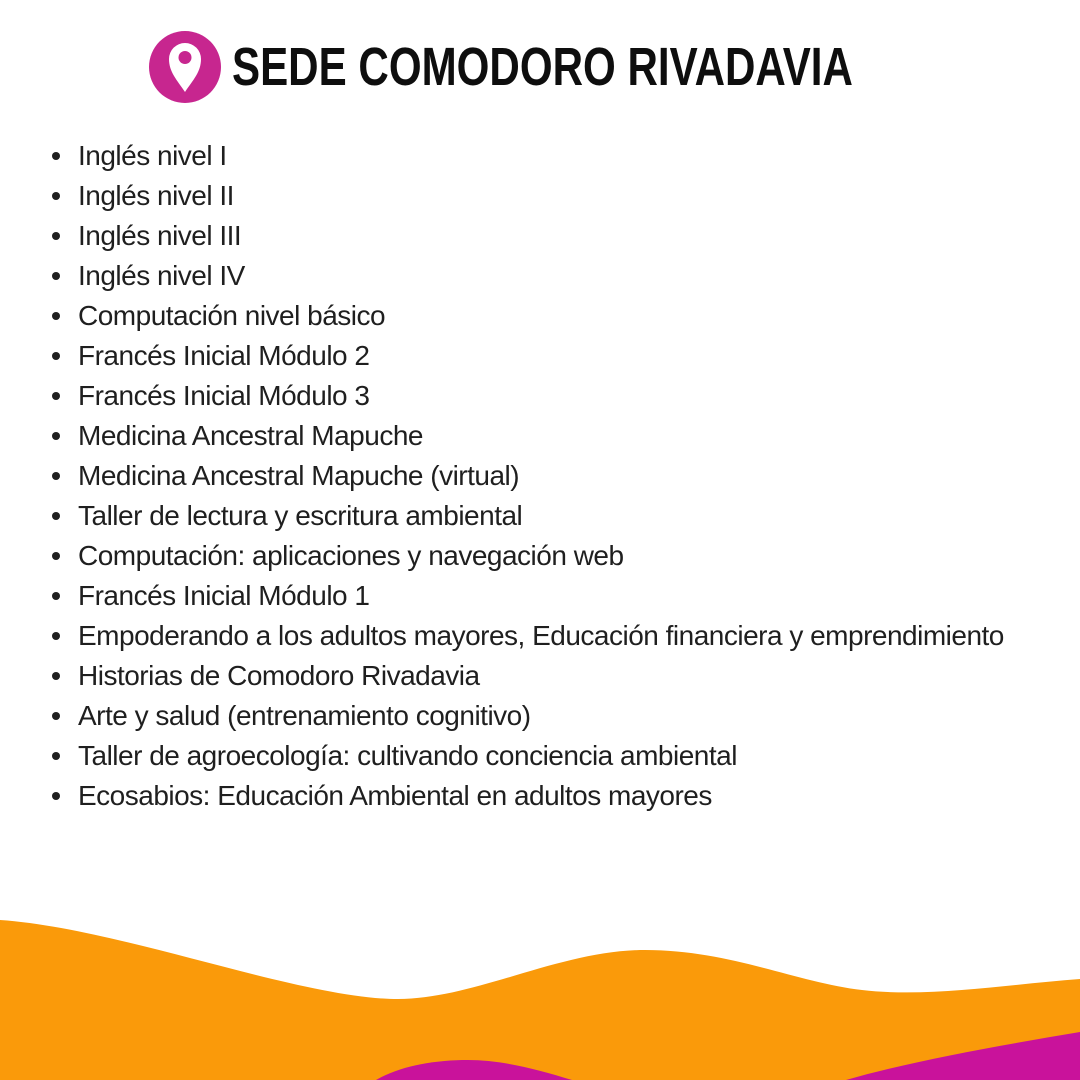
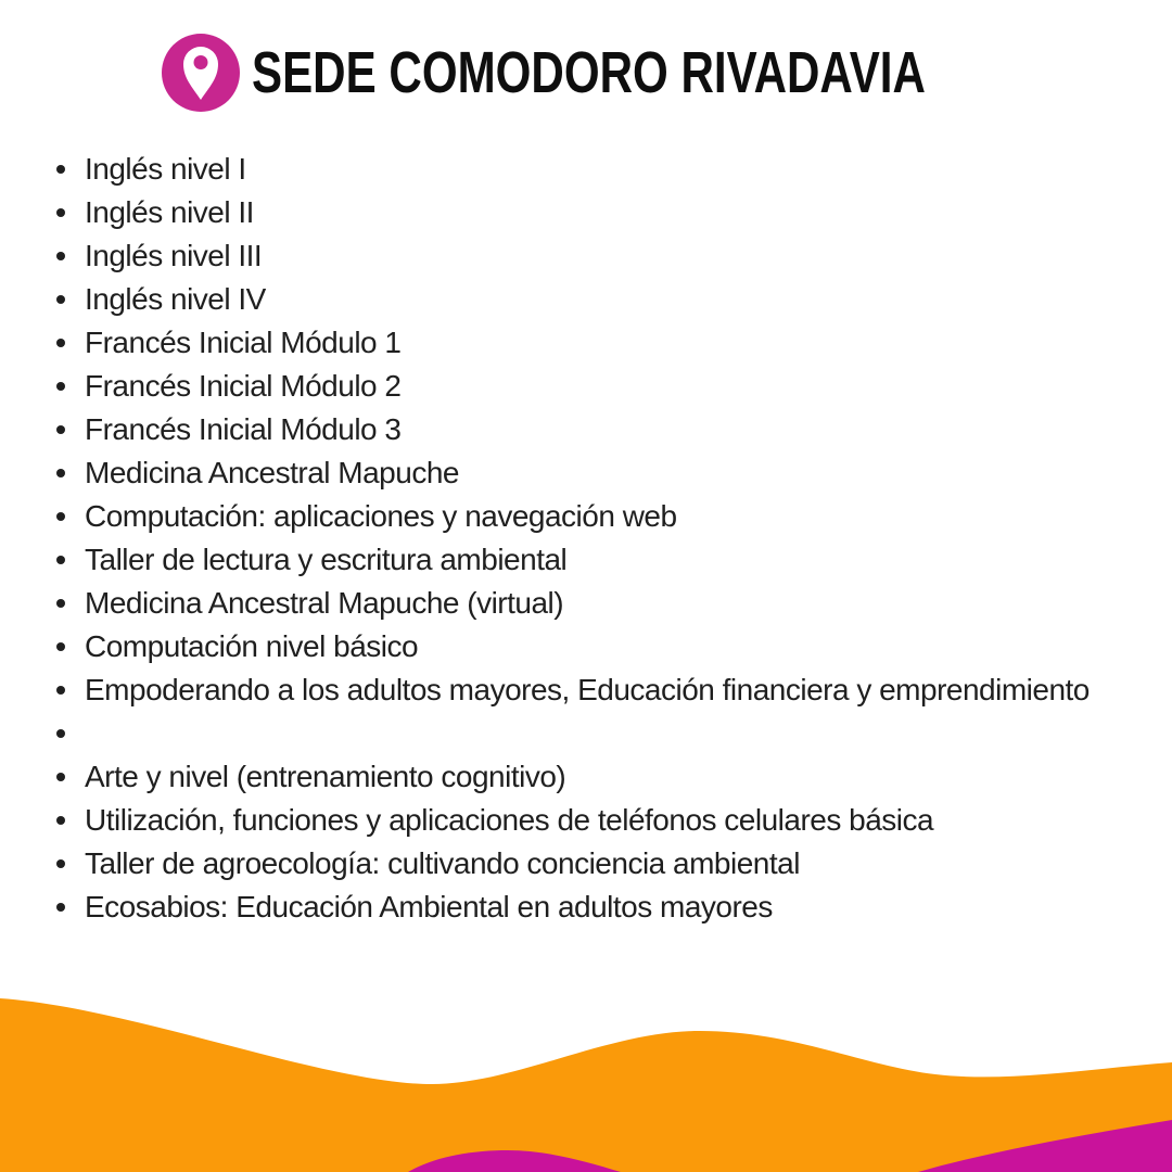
  SEDE COMODORO RIVADAVIA
  Inglés nivel I
  Inglés nivel II
  Inglés nivel III
  Inglés nivel IV
- Computación nivel básico
+ Francés Inicial Módulo 1
  Francés Inicial Módulo 2
  Francés Inicial Módulo 3
  Medicina Ancestral Mapuche
- Medicina Ancestral Mapuche (virtual)
+ Computación: aplicaciones y navegación web
  Taller de lectura y escritura ambiental
- Computación: aplicaciones y navegación web
+ Medicina Ancestral Mapuche (virtual)
- Francés Inicial Módulo 1
+ Computación nivel básico
  Empoderando a los adultos mayores, Educación financiera y emprendimiento
- Historias de Comodoro Rivadavia
- Arte y salud (entrenamiento cognitivo)
+ Arte y nivel (entrenamiento cognitivo)
+ Utilización, funciones y aplicaciones de teléfonos celulares básica
  Taller de agroecología: cultivando conciencia ambiental
  Ecosabios: Educación Ambiental en adultos mayores
